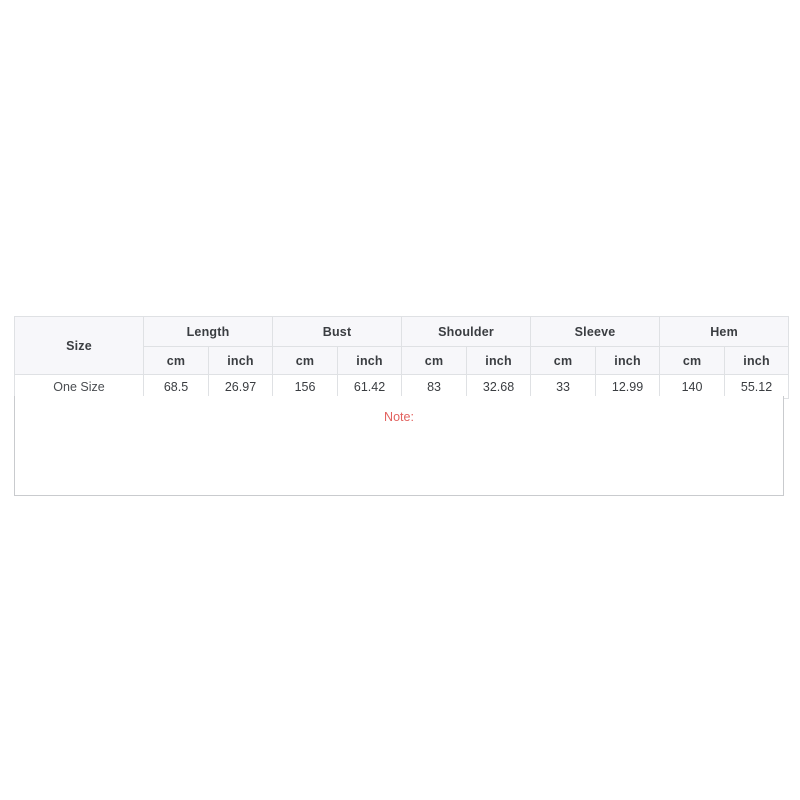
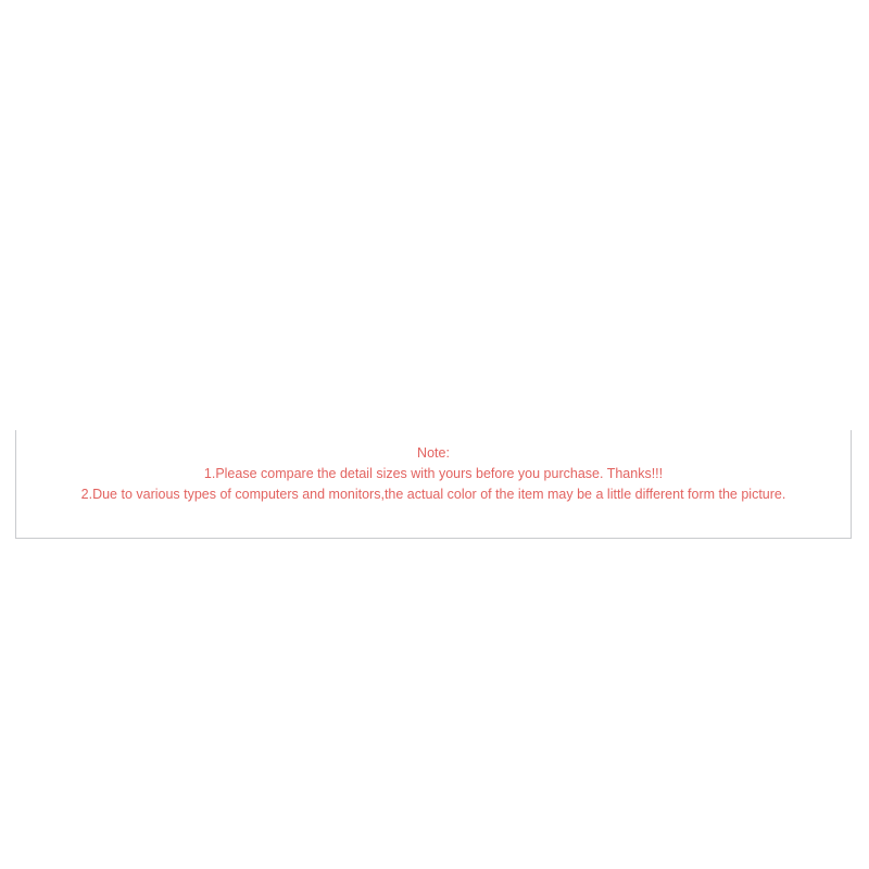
- Size	Length	Bust	Shoulder	Sleeve	Hem
- cm	inch	cm	inch	cm	inch	cm	inch	cm	inch
- One Size	68.5	26.97	156	61.42	83	32.68	33	12.99	140	55.12
  Note:
+ 1.Please compare the detail sizes with yours before you purchase. Thanks!!!
+ 2.Due to various types of computers and monitors,the actual color of the item may be a little different form the picture.
